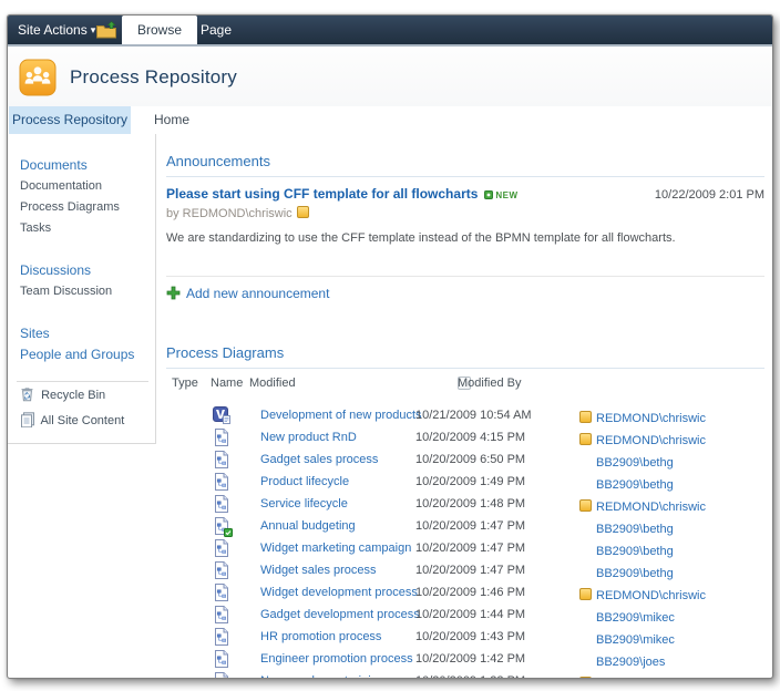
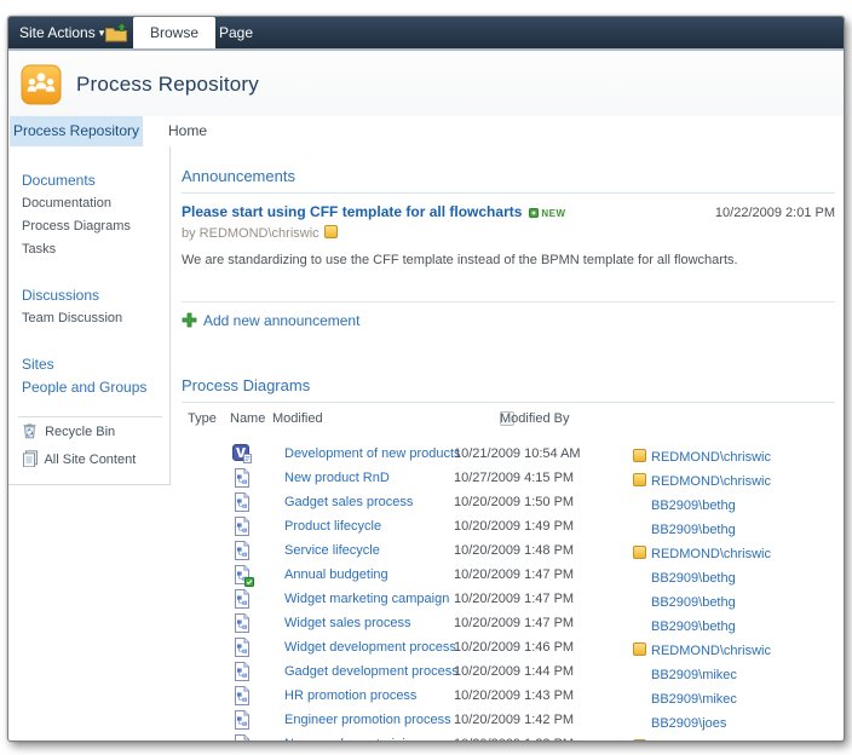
  Site Actions ▾
  Browse
  Page
  Process Repository
  Process Repository
  Home
  Documents
  Documentation
  Process Diagrams
  Tasks
  Discussions
  Team Discussion
  Sites
  People and Groups
  Recycle Bin
  All Site Content
  Announcements
  Please start using CFF template for all flowcharts NEW
  10/22/2009 2:01 PM
  by REDMOND\chriswic
  We are standardizing to use the CFF template instead of the BPMN template for all flowcharts.
  Add new announcement
  Process Diagrams
  Type
  Name
  Modified
  Modified By
  Development of new products
  10/21/2009 10:54 AM
  REDMOND\chriswic
  New product RnD
- 10/20/2009 4:15 PM
+ 10/27/2009 4:15 PM
  REDMOND\chriswic
  Gadget sales process
- 10/20/2009 6:50 PM
+ 10/20/2009 1:50 PM
  BB2909\bethg
  Product lifecycle
  10/20/2009 1:49 PM
  BB2909\bethg
  Service lifecycle
  10/20/2009 1:48 PM
  REDMOND\chriswic
  Annual budgeting
  10/20/2009 1:47 PM
  BB2909\bethg
  Widget marketing campaign
  10/20/2009 1:47 PM
  BB2909\bethg
  Widget sales process
  10/20/2009 1:47 PM
  BB2909\bethg
  Widget development process
  10/20/2009 1:46 PM
  REDMOND\chriswic
  Gadget development process
  10/20/2009 1:44 PM
  BB2909\mikec
  HR promotion process
  10/20/2009 1:43 PM
  BB2909\mikec
  Engineer promotion process
  10/20/2009 1:42 PM
  BB2909\joes
